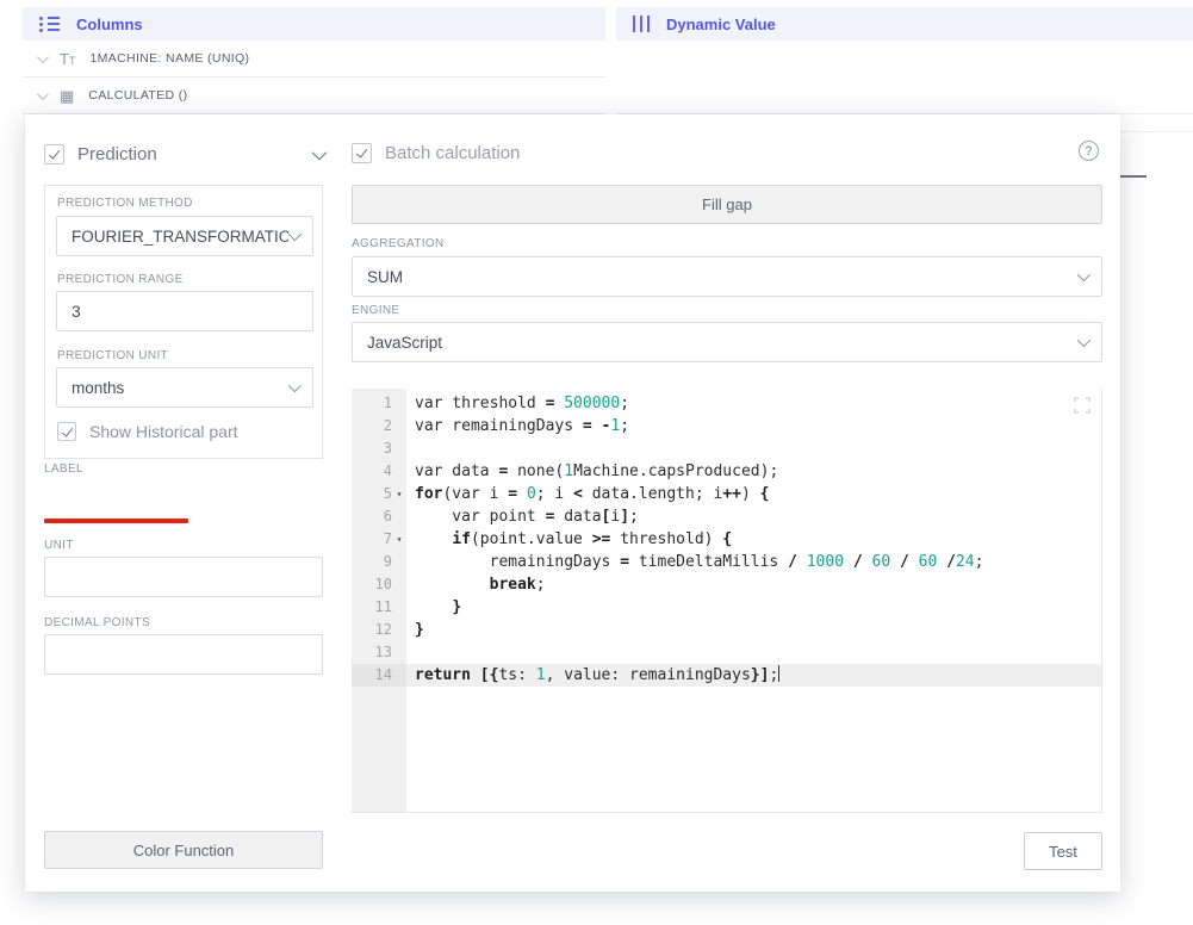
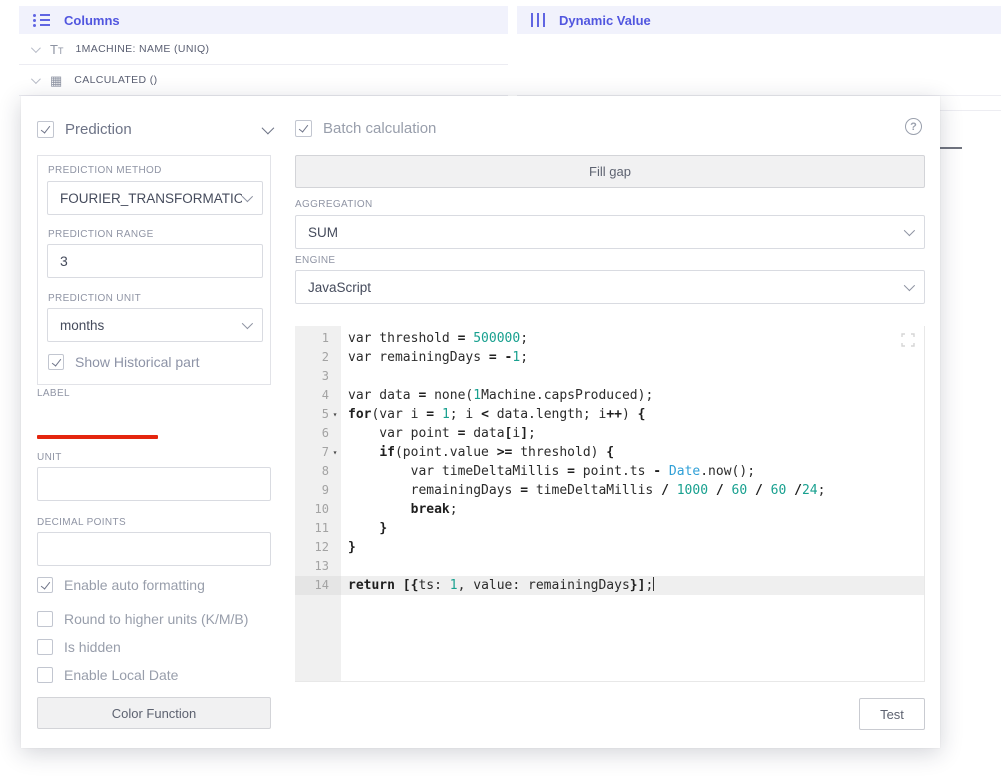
  Columns
  TT
  1MACHINE: NAME (UNIQ)
  ▦
  CALCULATED ()
  Dynamic Value
  Prediction
  PREDICTION METHOD
  FOURIER_TRANSFORMATIO
  PREDICTION RANGE
  3
  PREDICTION UNIT
  months
  Show Historical part
  LABEL
  UNIT
  DECIMAL POINTS
+ Enable auto formatting
+ Round to higher units (K/M/B)
+ Is hidden
+ Enable Local Date
  Color Function
  Batch calculation
  ?
  Fill gap
  AGGREGATION
  SUM
  ENGINE
  JavaScript
  1
  var threshold = 500000;
  2
  var remainingDays = -1;
  3
  4
  var data = none(1Machine.capsProduced);
  5
  ▾
- for(var i = 0; i < data.length; i++) {
+ for(var i = 1; i < data.length; i++) {
  6
  var point = data[i];
  7
  ▾
  if(point.value >= threshold) {
+ 8
+ var timeDeltaMillis = point.ts - Date.now();
  9
  remainingDays = timeDeltaMillis / 1000 / 60 / 60 /24;
  10
  break;
  11
  }
  12
  }
  13
  14
  return [{ts: 1, value: remainingDays}];
  Test
